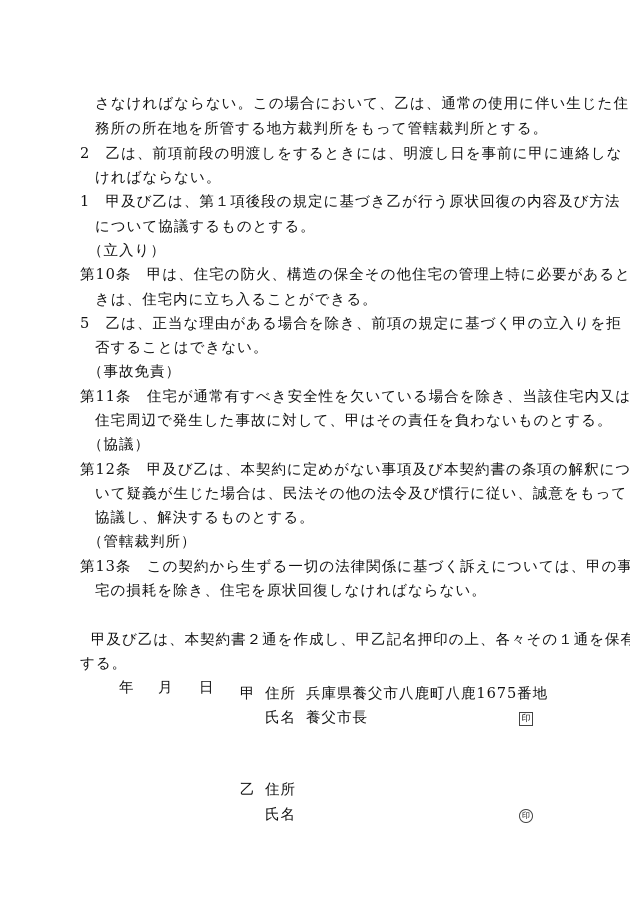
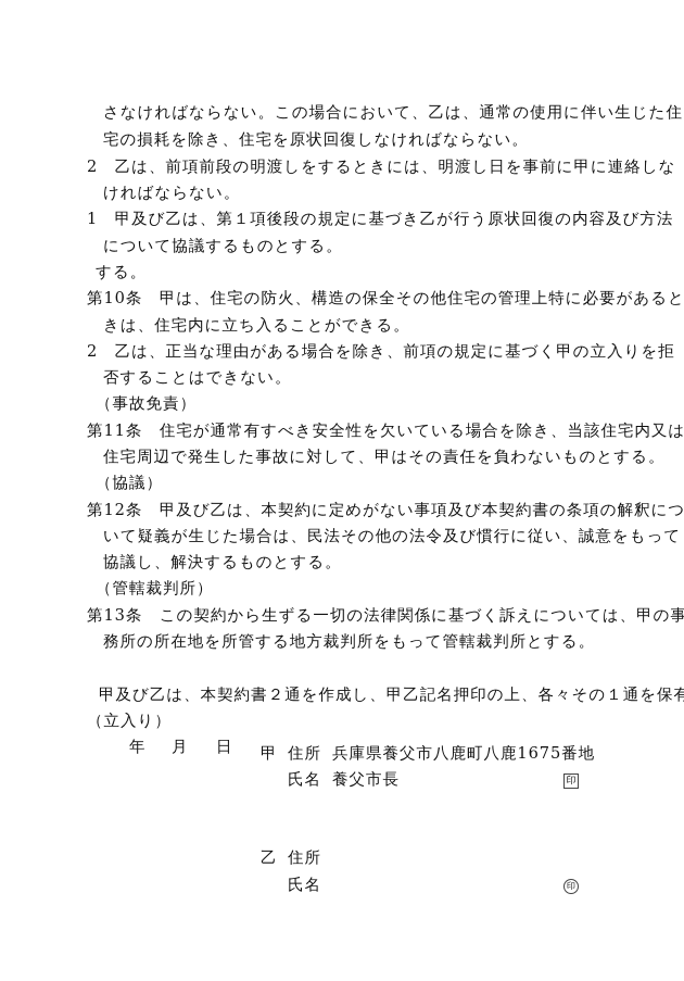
  さなければならない。この場合において、乙は、通常の使用に伴い生じた住
- 務所の所在地を所管する地方裁判所をもって管轄裁判所とする。
+ 宅の損耗を除き、住宅を原状回復しなければならない。
  2 乙は、前項前段の明渡しをするときには、明渡し日を事前に甲に連絡しな
  ければならない。
  1 甲及び乙は、第１項後段の規定に基づき乙が行う原状回復の内容及び方法
  について協議するものとする。
- （立入り）
+ する。
  第10条 甲は、住宅の防火、構造の保全その他住宅の管理上特に必要があると
  きは、住宅内に立ち入ることができる。
- 5 乙は、正当な理由がある場合を除き、前項の規定に基づく甲の立入りを拒
+ 2 乙は、正当な理由がある場合を除き、前項の規定に基づく甲の立入りを拒
  否することはできない。
  （事故免責）
  第11条 住宅が通常有すべき安全性を欠いている場合を除き、当該住宅内又は
  住宅周辺で発生した事故に対して、甲はその責任を負わないものとする。
  （協議）
  第12条 甲及び乙は、本契約に定めがない事項及び本契約書の条項の解釈につ
  いて疑義が生じた場合は、民法その他の法令及び慣行に従い、誠意をもって
  協議し、解決するものとする。
  （管轄裁判所）
  第13条 この契約から生ずる一切の法律関係に基づく訴えについては、甲の事
- 宅の損耗を除き、住宅を原状回復しなければならない。
+ 務所の所在地を所管する地方裁判所をもって管轄裁判所とする。
  甲及び乙は、本契約書２通を作成し、甲乙記名押印の上、各々その１通を保有
- する。
+ （立入り）
  年
  月
  日
  甲
  住所
  兵庫県養父市八鹿町八鹿1675番地
  氏名
  養父市長
  印
  乙
  住所
  氏名
  印
